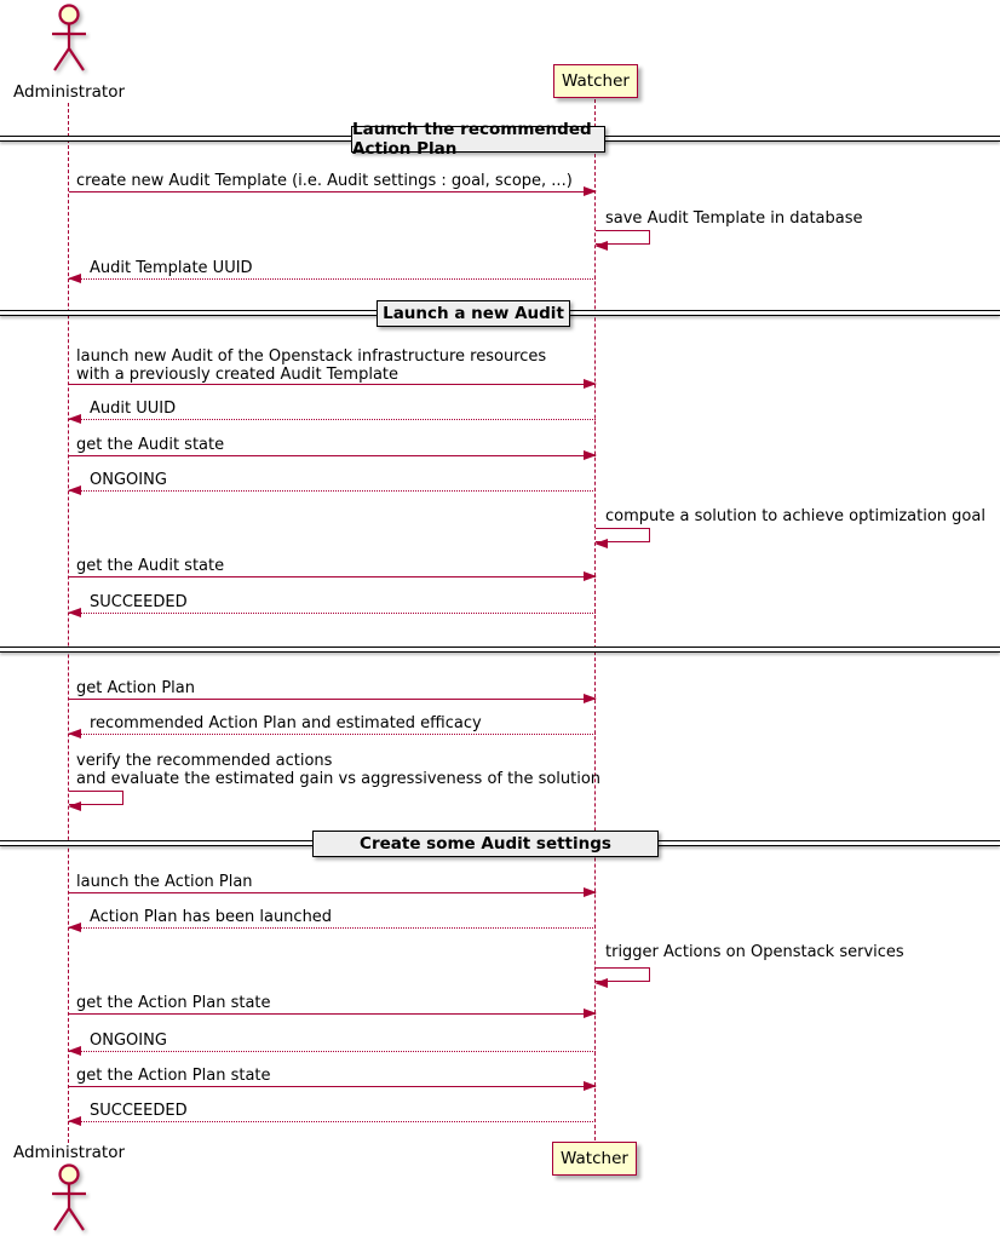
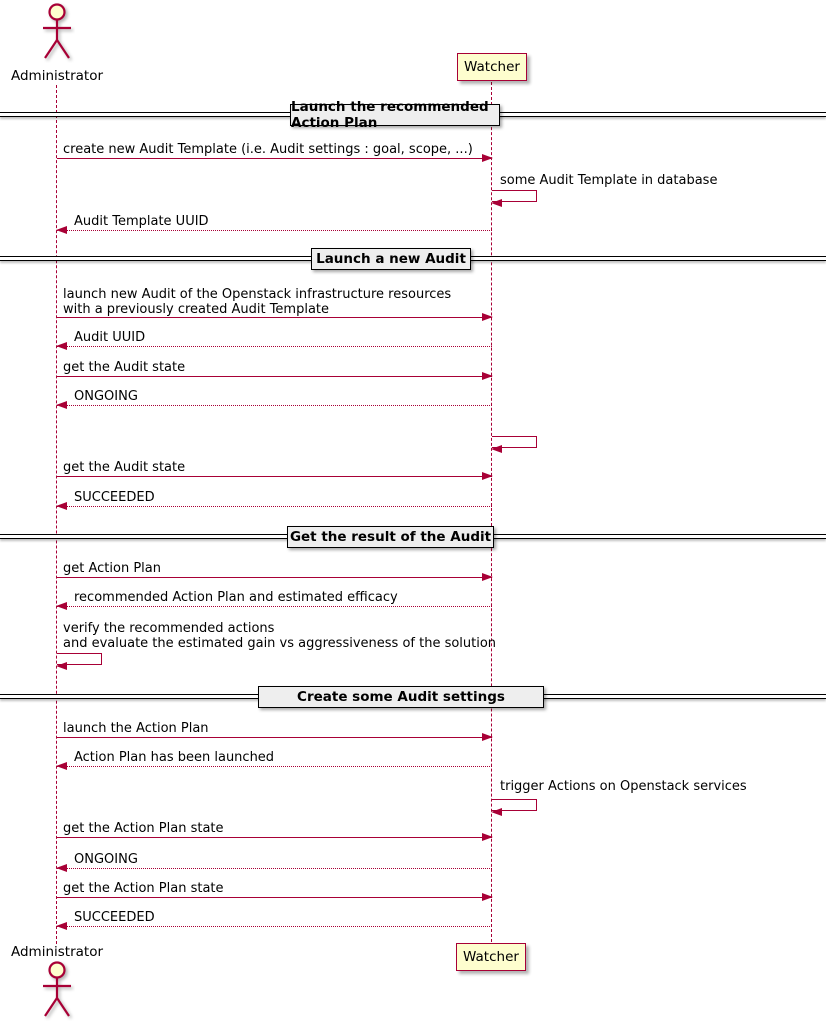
  Administrator
  Watcher
  Launch the recommended Action Plan
  create new Audit Template (i.e. Audit settings : goal, scope, ...)
- save Audit Template in database
+ some Audit Template in database
  Audit Template UUID
  Launch a new Audit
  launch new Audit of the Openstack infrastructure resources
  with a previously created Audit Template
  Audit UUID
  get the Audit state
  ONGOING
- compute a solution to achieve optimization goal
  get the Audit state
  SUCCEEDED
+ Get the result of the Audit
  get Action Plan
  recommended Action Plan and estimated efficacy
  verify the recommended actions
  and evaluate the estimated gain vs aggressiveness of the solution
  Create some Audit settings
  launch the Action Plan
  Action Plan has been launched
  trigger Actions on Openstack services
  get the Action Plan state
  ONGOING
  get the Action Plan state
  SUCCEEDED
  Administrator
  Watcher
